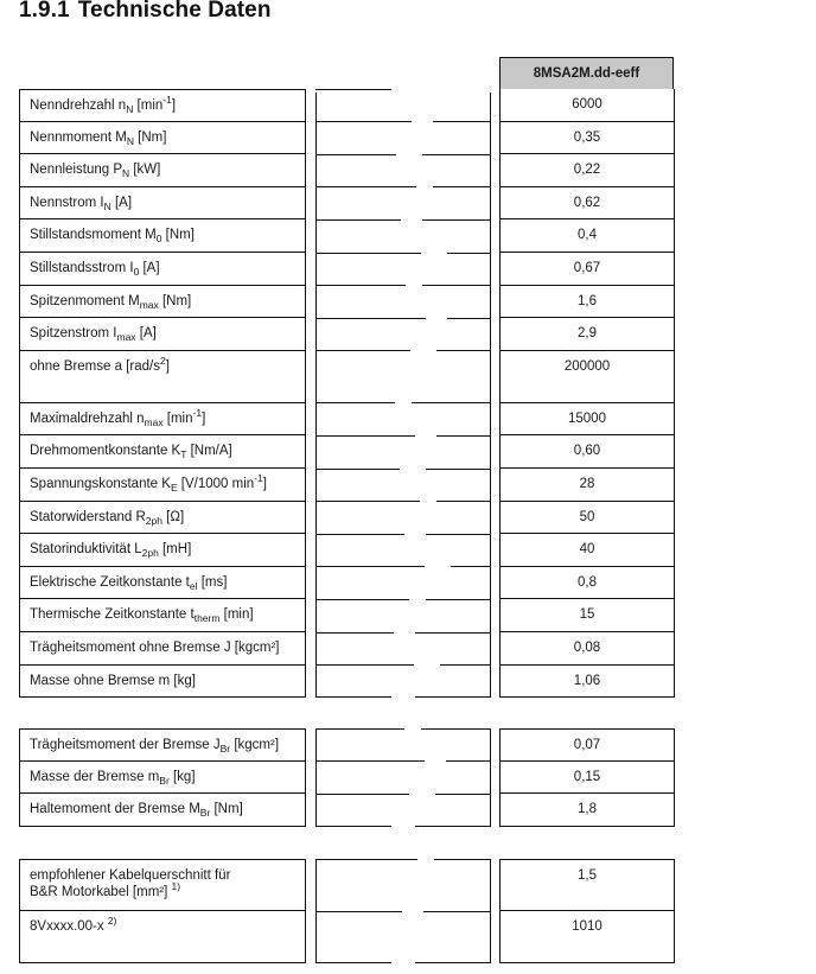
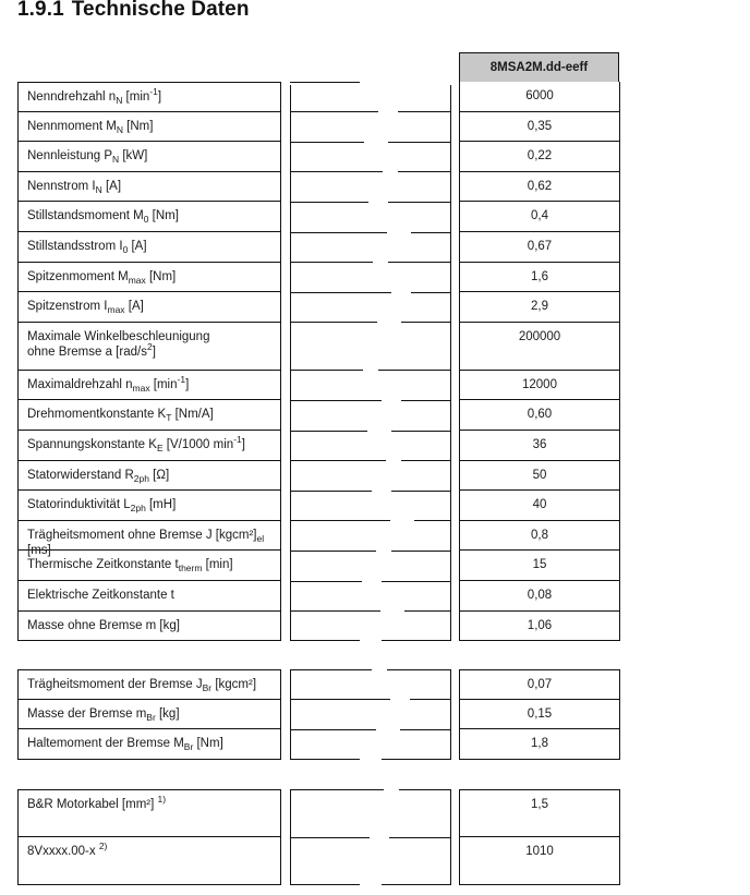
  1.9.1 Technische Daten
  8MSA2M.dd-eeff
  Nenndrehzahl nN [min-1]
  6000
  Nennmoment MN [Nm]
  0,35
  Nennleistung PN [kW]
  0,22
  Nennstrom IN [A]
  0,62
  Stillstandsmoment M0 [Nm]
  0,4
  Stillstandsstrom I0 [A]
  0,67
  Spitzenmoment Mmax [Nm]
  1,6
  Spitzenstrom Imax [A]
  2,9
+ Maximale Winkelbeschleunigung
  ohne Bremse a [rad/s2]
  200000
  Maximaldrehzahl nmax [min-1]
- 15000
+ 12000
  Drehmomentkonstante KT [Nm/A]
  0,60
  Spannungskonstante KE [V/1000 min-1]
- 28
+ 36
  Statorwiderstand R2ph [Ω]
  50
  Statorinduktivität L2ph [mH]
  40
- Elektrische Zeitkonstante tel [ms]
+ Trägheitsmoment ohne Bremse J [kgcm²]el [ms]
  0,8
  Thermische Zeitkonstante ttherm [min]
  15
- Trägheitsmoment ohne Bremse J [kgcm²]
+ Elektrische Zeitkonstante t
  0,08
  Masse ohne Bremse m [kg]
  1,06
  Trägheitsmoment der Bremse JBr [kgcm²]
  0,07
  Masse der Bremse mBr [kg]
  0,15
  Haltemoment der Bremse MBr [Nm]
  1,8
- empfohlener Kabelquerschnitt für
  B&R Motorkabel [mm²] 1)
  1,5
  8Vxxxx.00-x 2)
  1010
